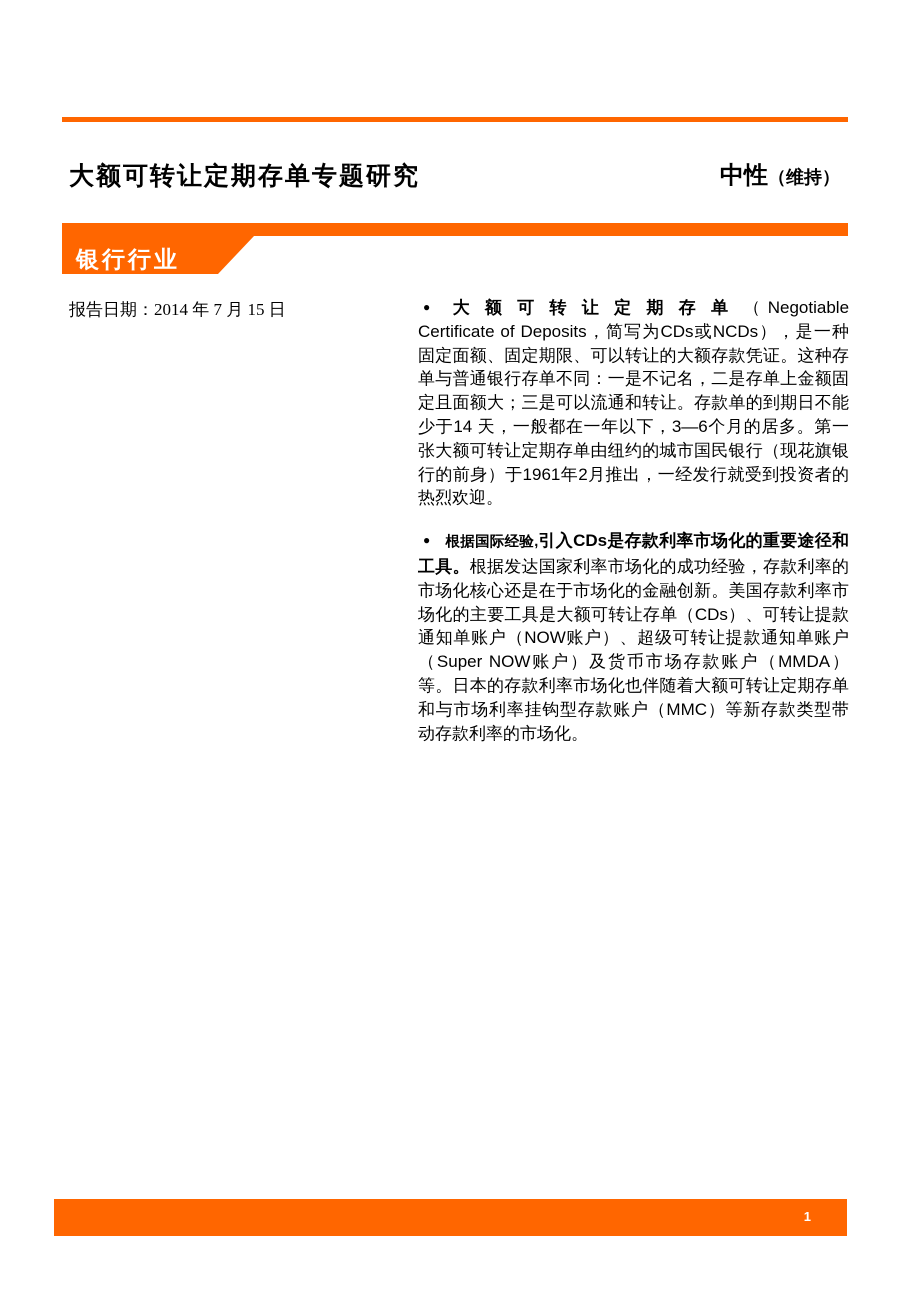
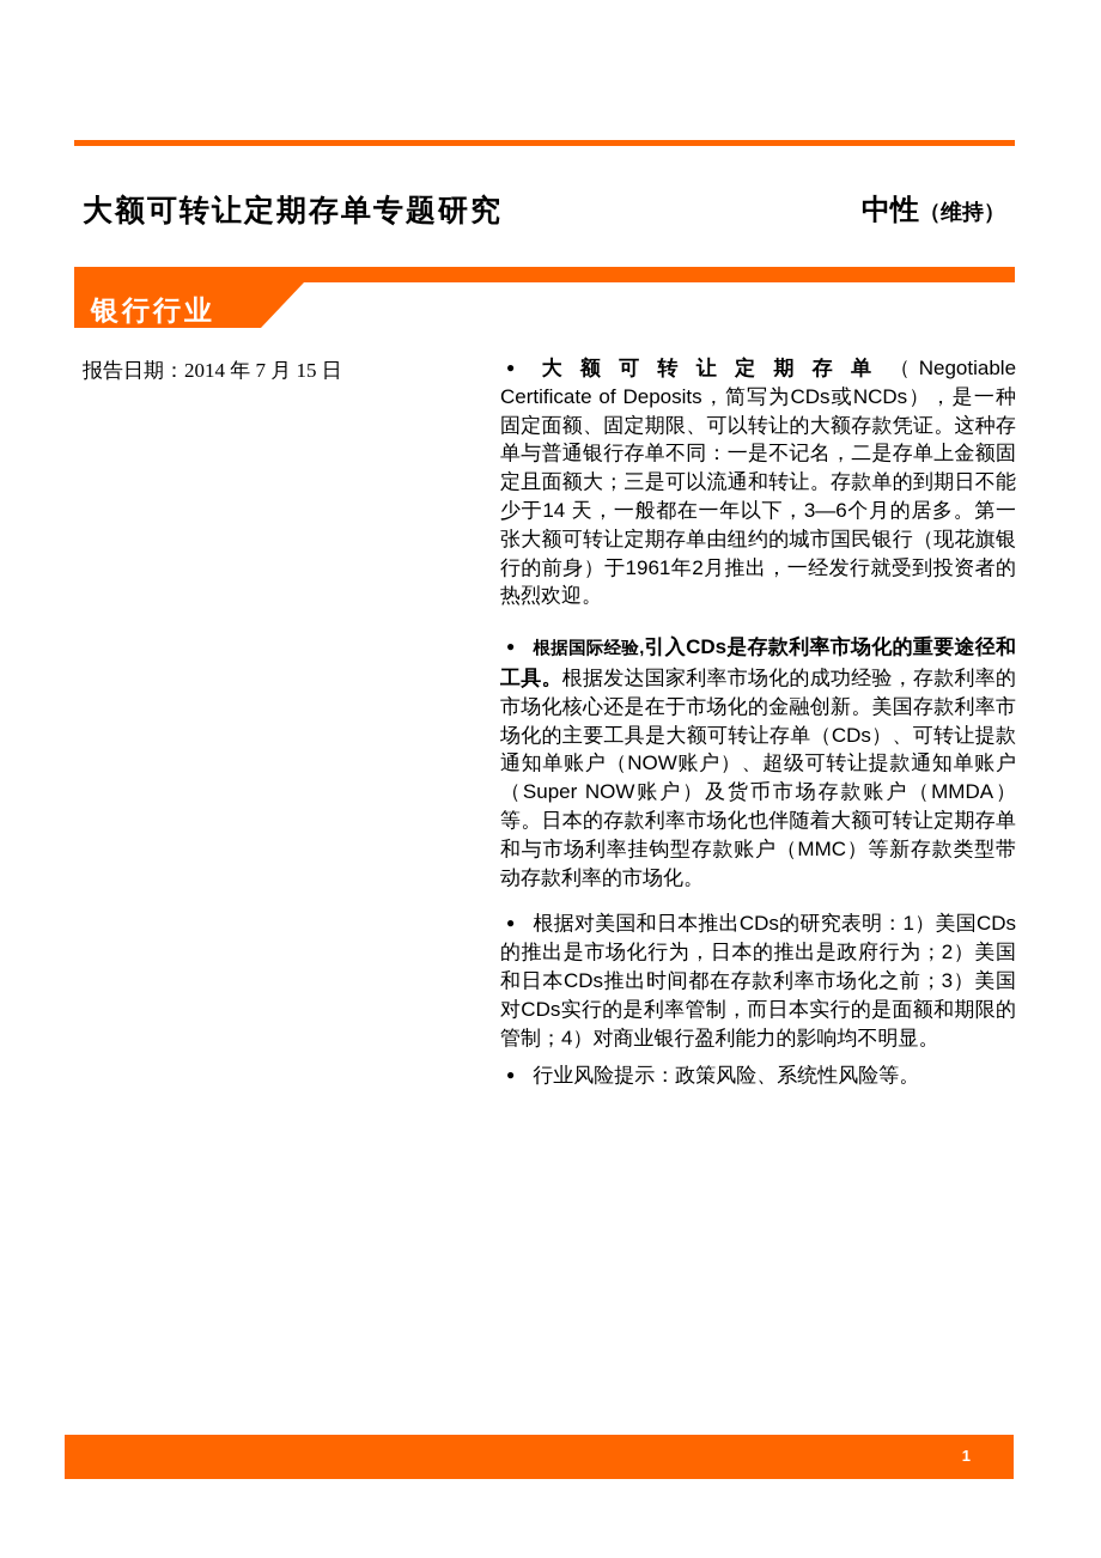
  大额可转让定期存单专题研究
  中性（维持）
  银行行业
  报告日期：2014 年 7 月 15 日
  ● 大额可转让定期存单（Negotiable Certificate of Deposits，简写为CDs或NCDs），是一种固定面额、固定期限、可以转让的大额存款凭证。这种存单与普通银行存单不同：一是不记名，二是存单上金额固定且面额大；三是可以流通和转让。存款单的到期日不能少于14 天，一般都在一年以下，3—6个月的居多。第一张大额可转让定期存单由纽约的城市国民银行（现花旗银行的前身）于1961年2月推出，一经发行就受到投资者的热烈欢迎。
  ● 根据国际经验,引入CDs是存款利率市场化的重要途径和工具。根据发达国家利率市场化的成功经验，存款利率的市场化核心还是在于市场化的金融创新。美国存款利率市场化的主要工具是大额可转让存单（CDs）、可转让提款通知单账户（NOW账户）、超级可转让提款通知单账户（Super NOW账户）及货币市场存款账户（MMDA）等。日本的存款利率市场化也伴随着大额可转让定期存单和与市场利率挂钩型存款账户（MMC）等新存款类型带动存款利率的市场化。
+ ● 根据对美国和日本推出CDs的研究表明：1）美国CDs的推出是市场化行为，日本的推出是政府行为；2）美国和日本CDs推出时间都在存款利率市场化之前；3）美国对CDs实行的是利率管制，而日本实行的是面额和期限的管制；4）对商业银行盈利能力的影响均不明显。
+ ● 行业风险提示：政策风险、系统性风险等。
  1
